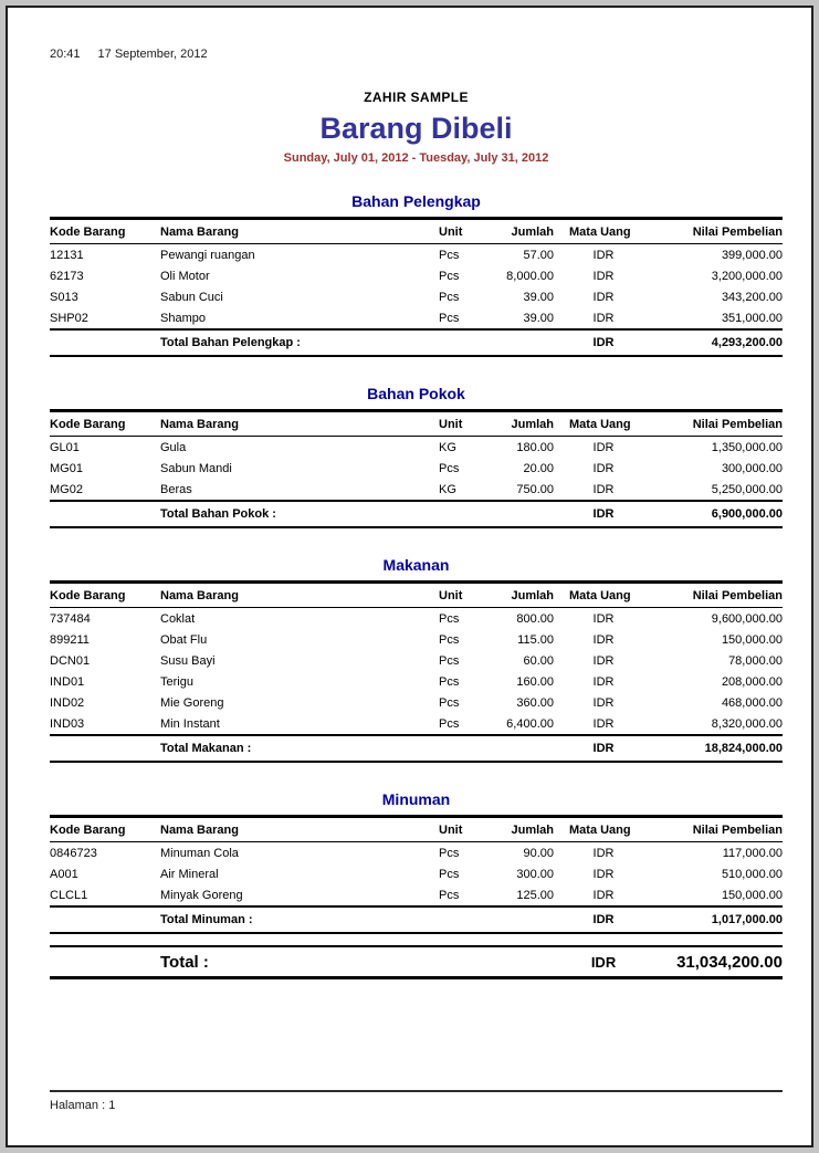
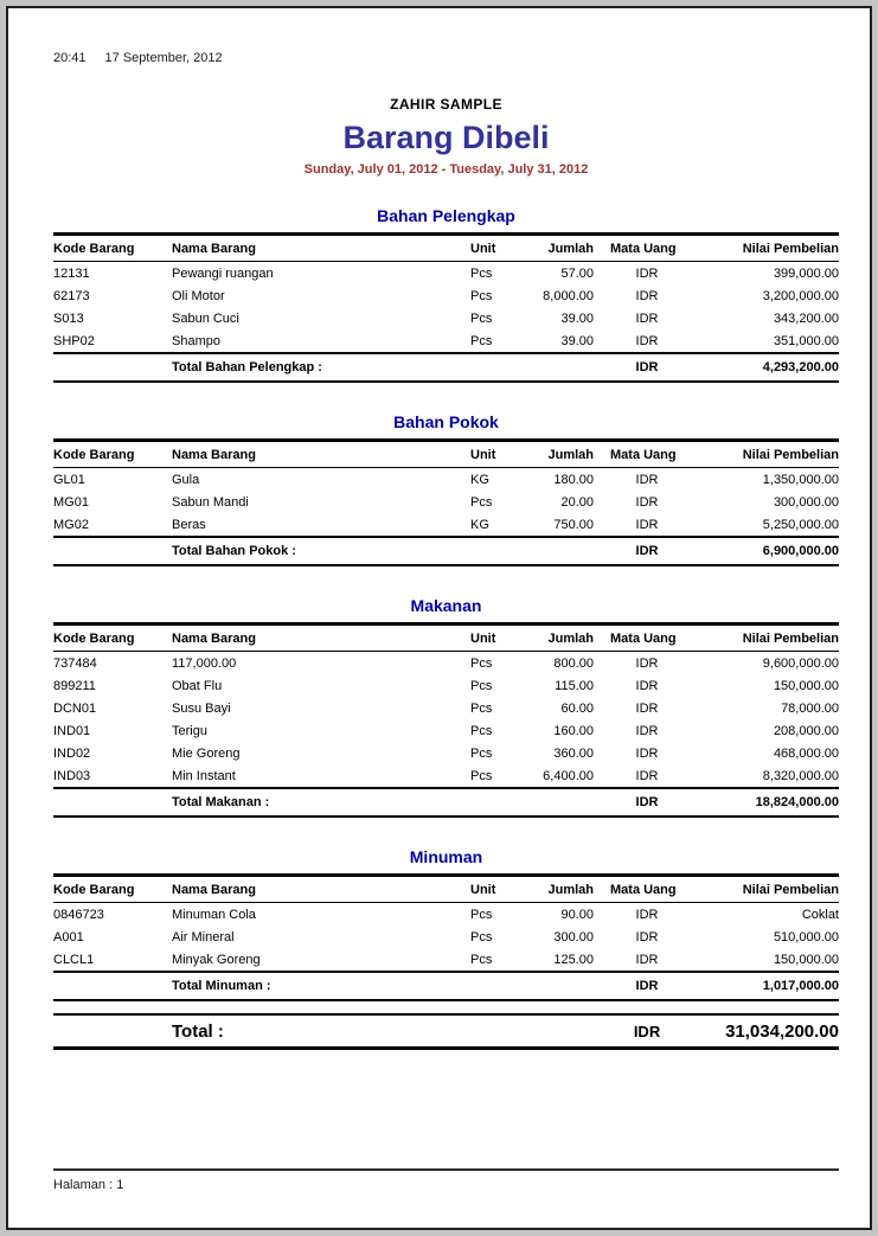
  20:41 17 September, 2012
  ZAHIR SAMPLE
  Barang Dibeli
  Sunday, July 01, 2012 - Tuesday, July 31, 2012
  Bahan Pelengkap
  Kode Barang	Nama Barang	Unit	Jumlah	Mata Uang	Nilai Pembelian
  12131	Pewangi ruangan	Pcs	57.00	IDR	399,000.00
  62173	Oli Motor	Pcs	8,000.00	IDR	3,200,000.00
  S013	Sabun Cuci	Pcs	39.00	IDR	343,200.00
  SHP02	Shampo	Pcs	39.00	IDR	351,000.00
  	Total Bahan Pelengkap :	IDR	4,293,200.00
  Bahan Pokok
  Kode Barang	Nama Barang	Unit	Jumlah	Mata Uang	Nilai Pembelian
  GL01	Gula	KG	180.00	IDR	1,350,000.00
  MG01	Sabun Mandi	Pcs	20.00	IDR	300,000.00
  MG02	Beras	KG	750.00	IDR	5,250,000.00
  	Total Bahan Pokok :	IDR	6,900,000.00
  Makanan
  Kode Barang	Nama Barang	Unit	Jumlah	Mata Uang	Nilai Pembelian
- 737484	Coklat	Pcs	800.00	IDR	9,600,000.00
+ 737484	117,000.00	Pcs	800.00	IDR	9,600,000.00
  899211	Obat Flu	Pcs	115.00	IDR	150,000.00
  DCN01	Susu Bayi	Pcs	60.00	IDR	78,000.00
  IND01	Terigu	Pcs	160.00	IDR	208,000.00
  IND02	Mie Goreng	Pcs	360.00	IDR	468,000.00
  IND03	Min Instant	Pcs	6,400.00	IDR	8,320,000.00
  	Total Makanan :	IDR	18,824,000.00
  Minuman
  Kode Barang	Nama Barang	Unit	Jumlah	Mata Uang	Nilai Pembelian
- 0846723	Minuman Cola	Pcs	90.00	IDR	117,000.00
+ 0846723	Minuman Cola	Pcs	90.00	IDR	Coklat
  A001	Air Mineral	Pcs	300.00	IDR	510,000.00
  CLCL1	Minyak Goreng	Pcs	125.00	IDR	150,000.00
  	Total Minuman :	IDR	1,017,000.00
  	Total :	IDR	31,034,200.00
  Halaman : 1
